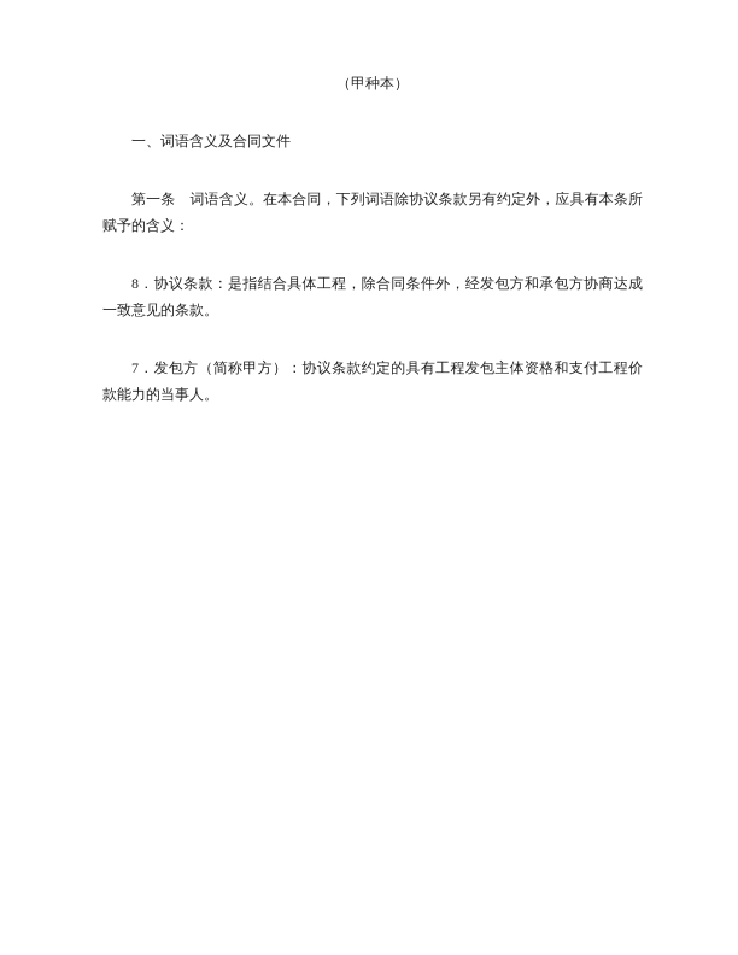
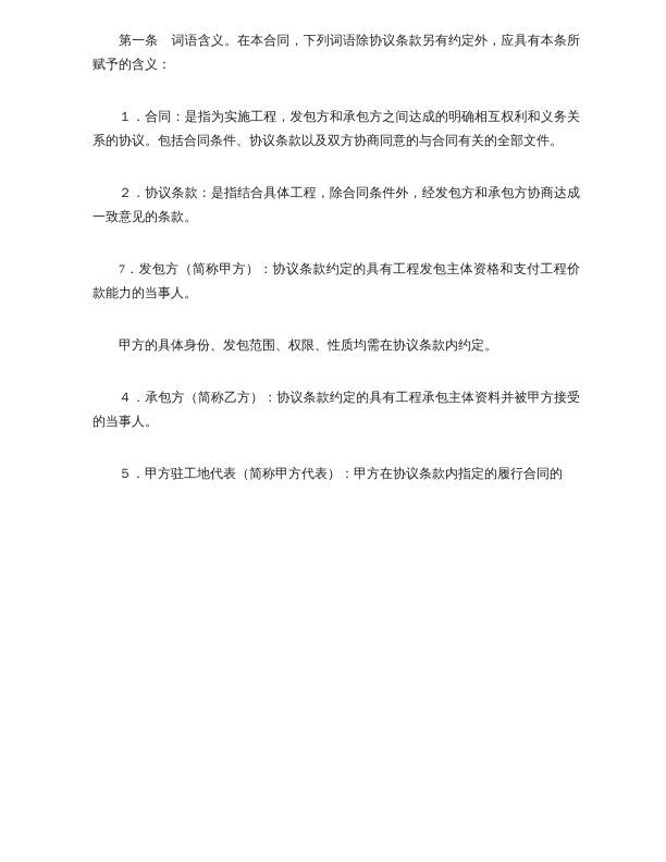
- （甲种本）
- 一、词语含义及合同文件
  第一条 词语含义。在本合同，下列词语除协议条款另有约定外，应具有本条所赋予的含义：
+ １．合同：是指为实施工程，发包方和承包方之间达成的明确相互权利和义务关系的协议。包括合同条件、协议条款以及双方协商同意的与合同有关的全部文件。
- 8．协议条款：是指结合具体工程，除合同条件外，经发包方和承包方协商达成一致意见的条款。
+ ２．协议条款：是指结合具体工程，除合同条件外，经发包方和承包方协商达成一致意见的条款。
  7．发包方（简称甲方）：协议条款约定的具有工程发包主体资格和支付工程价款能力的当事人。
+ 甲方的具体身份、发包范围、权限、性质均需在协议条款内约定。
+ ４．承包方（简称乙方）：协议条款约定的具有工程承包主体资料并被甲方接受的当事人。
+ ５．甲方驻工地代表（简称甲方代表）：甲方在协议条款内指定的履行合同的
